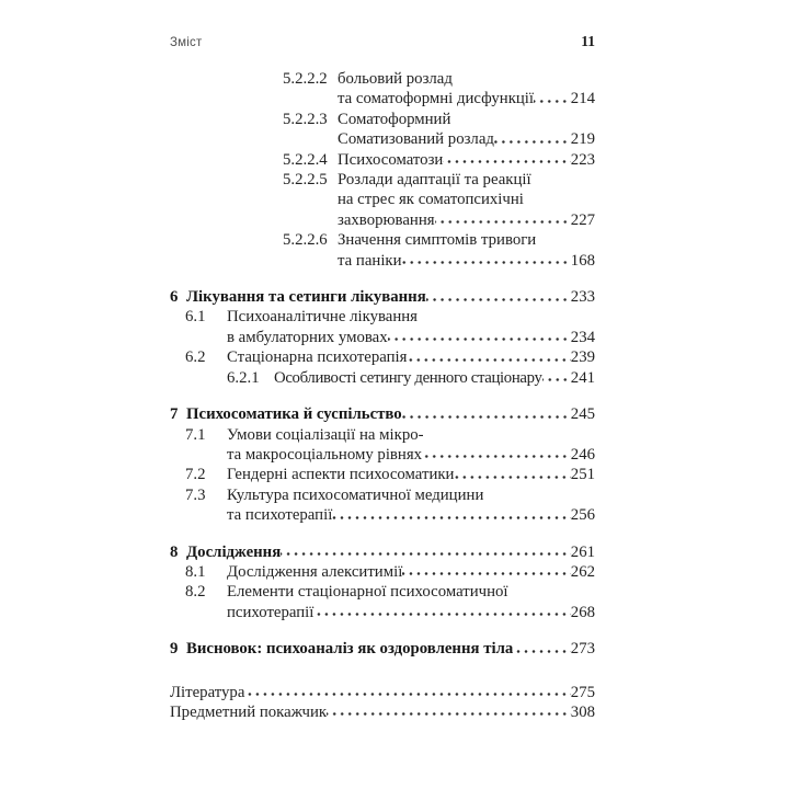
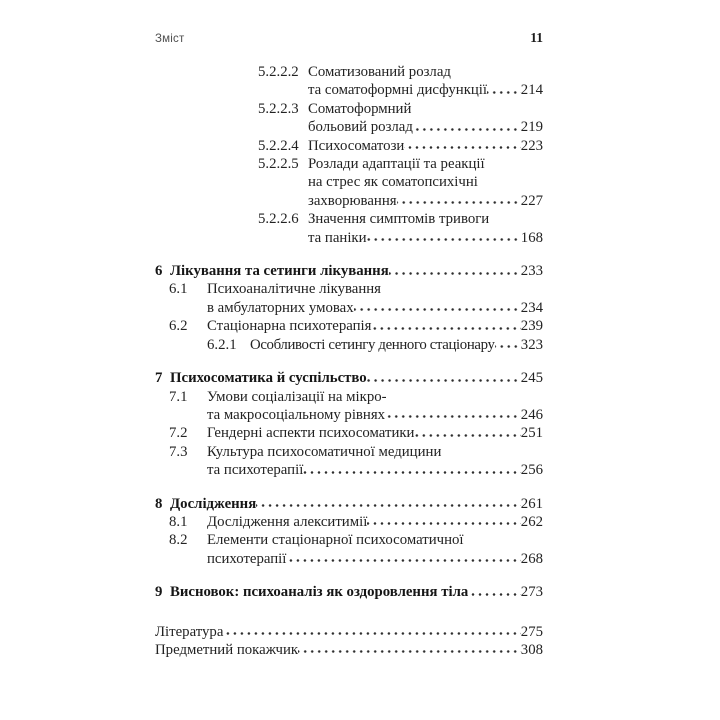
  Зміст
  11
  5.2.2.2
- больовий розлад
+ Соматизований розлад
  та соматоформні дисфункції
  214
  5.2.2.3
  Соматоформний
- Соматизований розлад
+ больовий розлад
  219
  5.2.2.4
  Психосоматози
  223
  5.2.2.5
  Розлади адаптації та реакції
  на стрес як соматопсихічні
  захворювання
  227
  5.2.2.6
  Значення симптомів тривоги
  та паніки
  168
  6
  Лікування та сетинги лікування
  233
  6.1
  Психоаналітичне лікування
  в амбулаторних умовах
  234
  6.2
  Стаціонарна психотерапія
  239
  6.2.1
  Особливості сетингу денного стаціонару
- 241
+ 323
  7
  Психосоматика й суспільство
  245
  7.1
  Умови соціалізації на мікро-
  та макросоціальному рівнях
  246
  7.2
  Гендерні аспекти психосоматики
  251
  7.3
  Культура психосоматичної медицини
  та психотерапії
  256
  8
  Дослідження
  261
  8.1
  Дослідження алекситимії
  262
  8.2
  Елементи стаціонарної психосоматичної
  психотерапії
  268
  9
  Висновок: психоаналіз як оздоровлення тіла
  273
  Література
  275
  Предметний покажчик
  308
